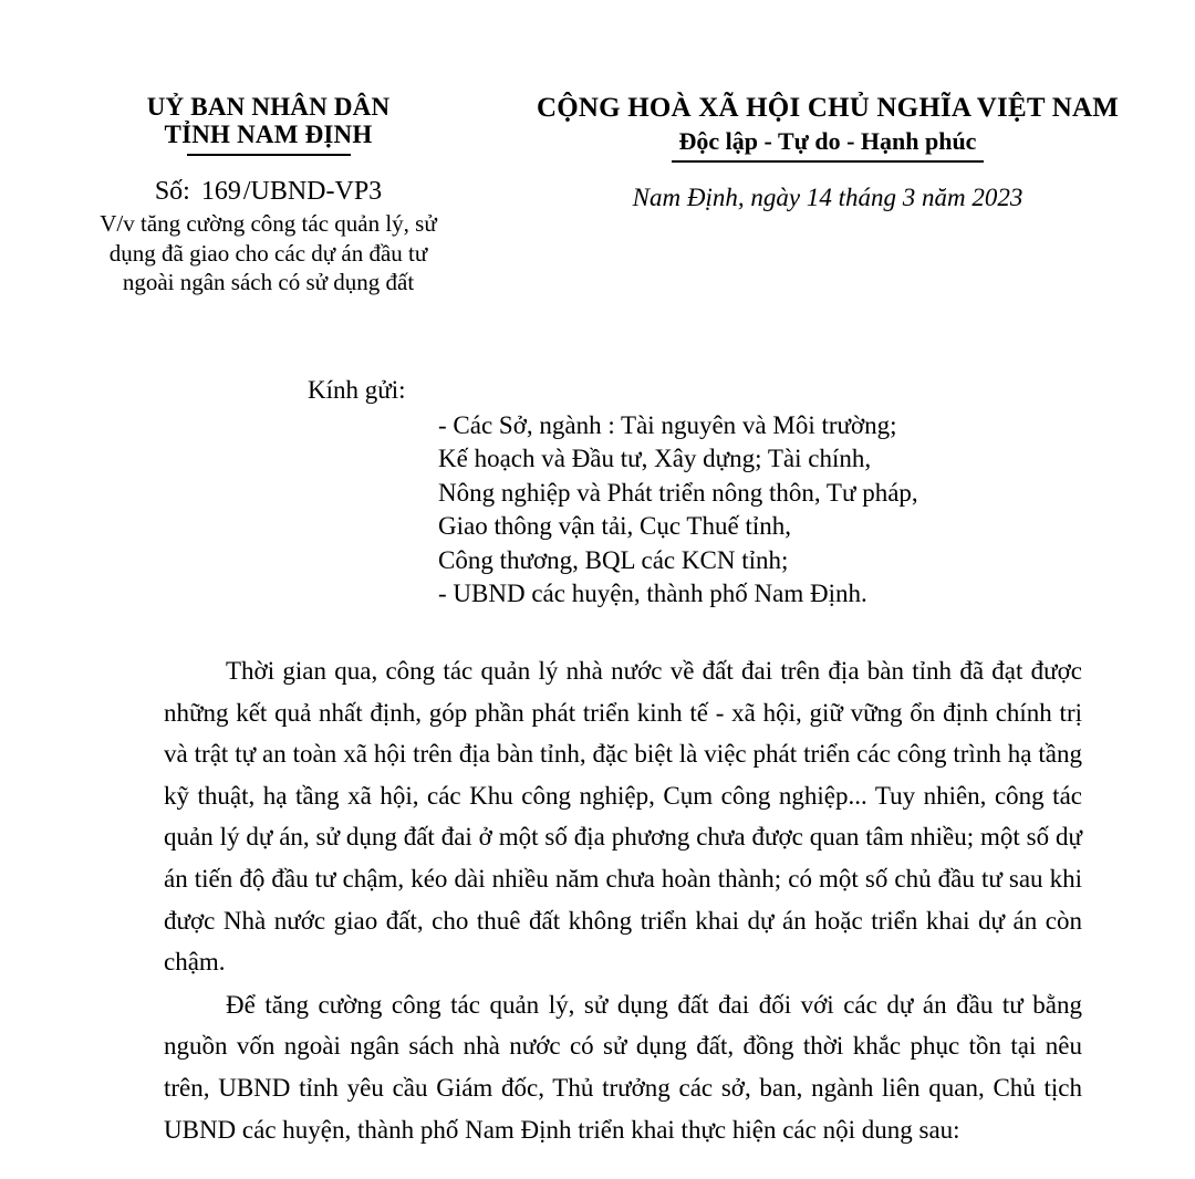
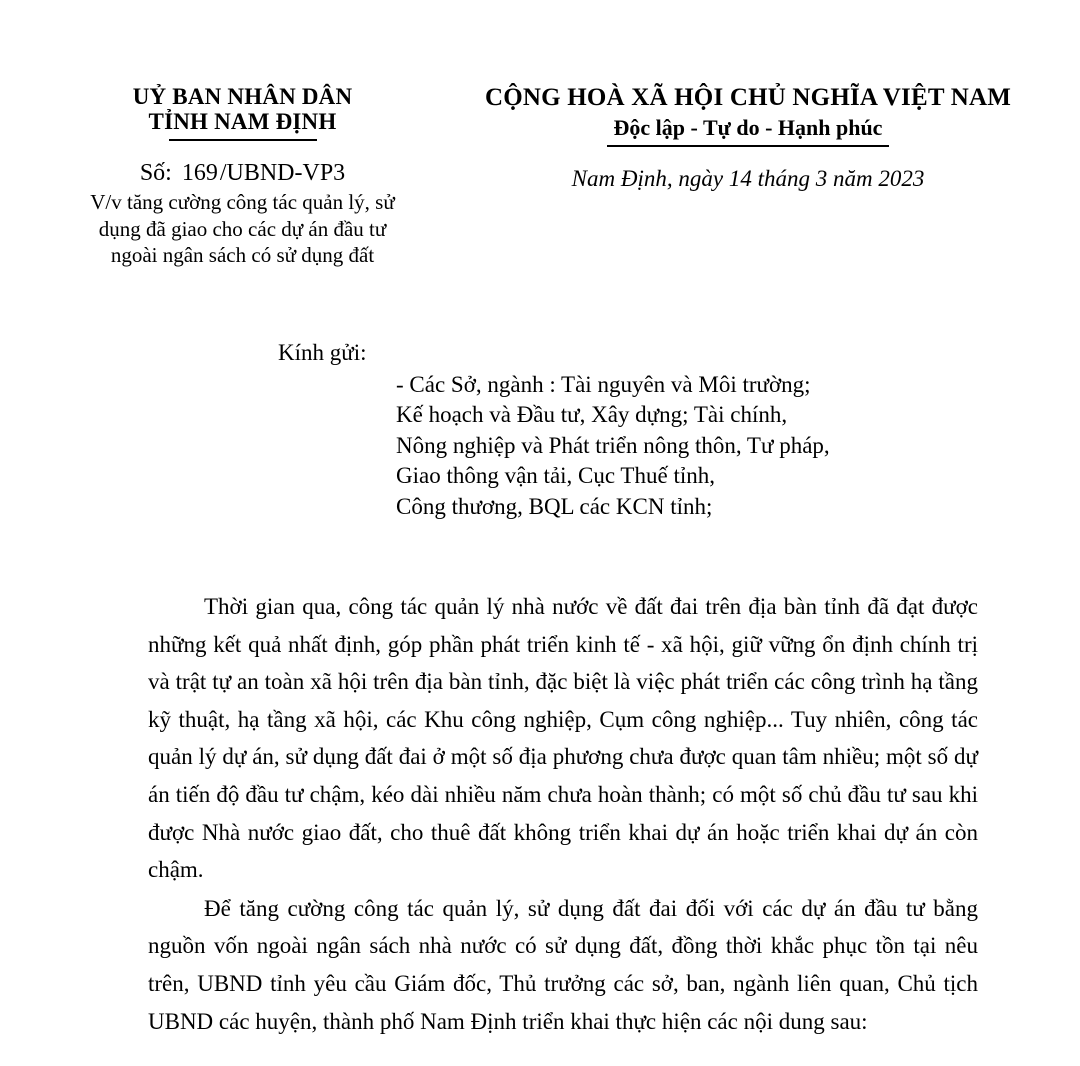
  UỶ BAN NHÂN DÂN
  TỈNH NAM ĐỊNH
  Số: 169/UBND-VP3
  V/v tăng cường công tác quản lý, sử
  dụng đã giao cho các dự án đầu tư
  ngoài ngân sách có sử dụng đất
  CỘNG HOÀ XÃ HỘI CHỦ NGHĨA VIỆT NAM
  Độc lập - Tự do - Hạnh phúc
  Nam Định, ngày 14 tháng 3 năm 2023
  Kính gửi:
  - Các Sở, ngành : Tài nguyên và Môi trường;
  Kế hoạch và Đầu tư, Xây dựng; Tài chính,
  Nông nghiệp và Phát triển nông thôn, Tư pháp,
  Giao thông vận tải, Cục Thuế tỉnh,
  Công thương, BQL các KCN tỉnh;
- - UBND các huyện, thành phố Nam Định.
  Thời gian qua, công tác quản lý nhà nước về đất đai trên địa bàn tỉnh đã đạt được những kết quả nhất định, góp phần phát triển kinh tế - xã hội, giữ vững ổn định chính trị và trật tự an toàn xã hội trên địa bàn tỉnh, đặc biệt là việc phát triển các công trình hạ tầng kỹ thuật, hạ tầng xã hội, các Khu công nghiệp, Cụm công nghiệp... Tuy nhiên, công tác quản lý dự án, sử dụng đất đai ở một số địa phương chưa được quan tâm nhiều; một số dự án tiến độ đầu tư chậm, kéo dài nhiều năm chưa hoàn thành; có một số chủ đầu tư sau khi được Nhà nước giao đất, cho thuê đất không triển khai dự án hoặc triển khai dự án còn chậm.
  Để tăng cường công tác quản lý, sử dụng đất đai đối với các dự án đầu tư bằng nguồn vốn ngoài ngân sách nhà nước có sử dụng đất, đồng thời khắc phục tồn tại nêu trên, UBND tỉnh yêu cầu Giám đốc, Thủ trưởng các sở, ban, ngành liên quan, Chủ tịch UBND các huyện, thành phố Nam Định triển khai thực hiện các nội dung sau:
